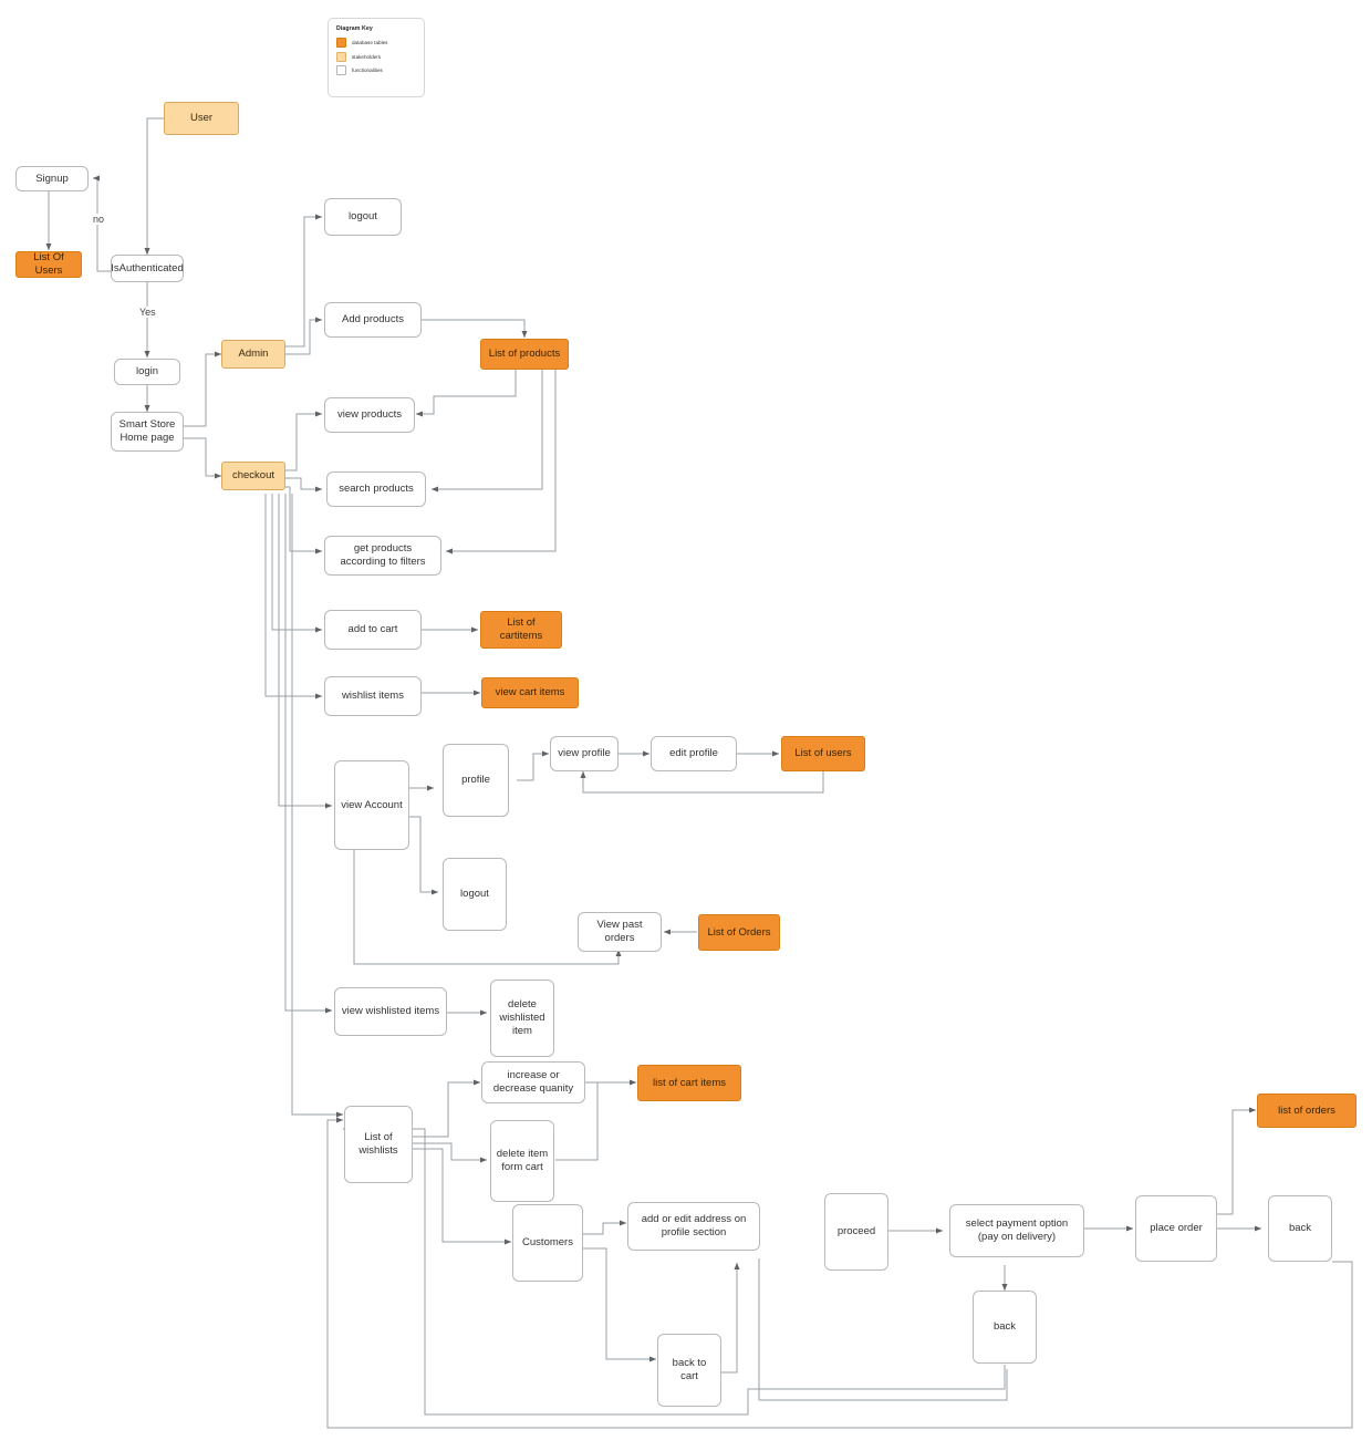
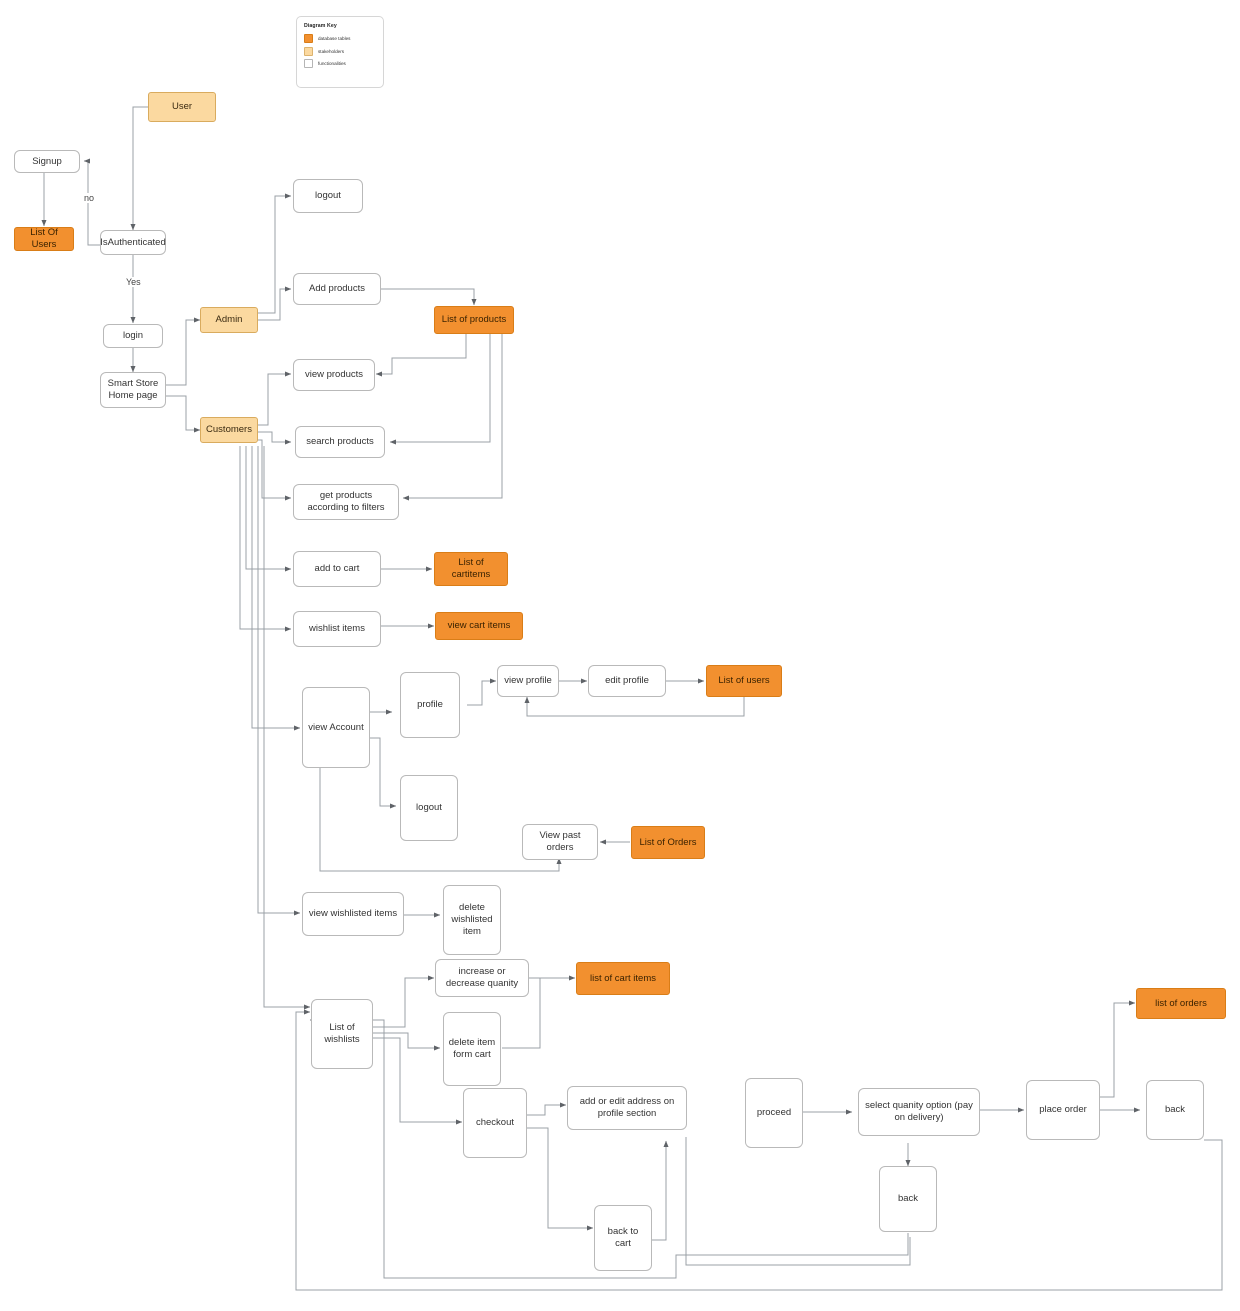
  User
  Signup
  List Of Users
  IsAuthenticated
  login
  Smart Store Home page
  Admin
- checkout
+ Customers
  logout
  Add products
  List of products
  view products
  search products
  get products according to filters
  add to cart
  List of cartitems
  wishlist items
  view cart items
  view Account
  profile
  view profile
  edit profile
  List of users
  logout
  View past orders
  List of Orders
  view wishlisted items
  delete wishlisted item
  increase or decrease quanity
  list of cart items
  List of wishlists
  delete item form cart
- Customers
+ checkout
  add or edit address on profile section
  back to cart
  proceed
- select payment option (pay on delivery)
+ select quanity option (pay on delivery)
  back
  place order
  list of orders
  back
  no
  Yes
